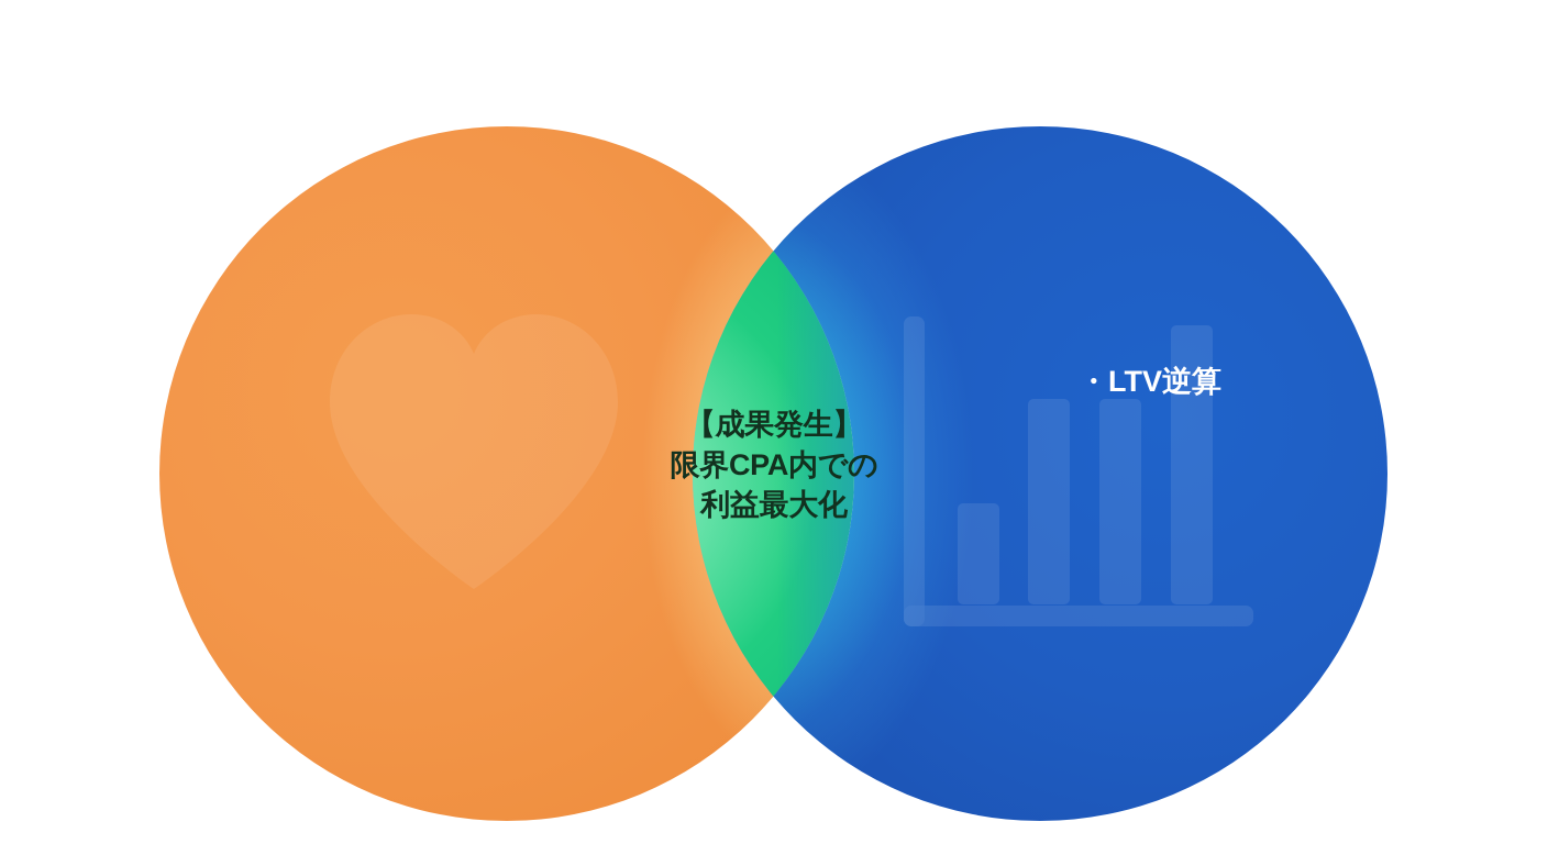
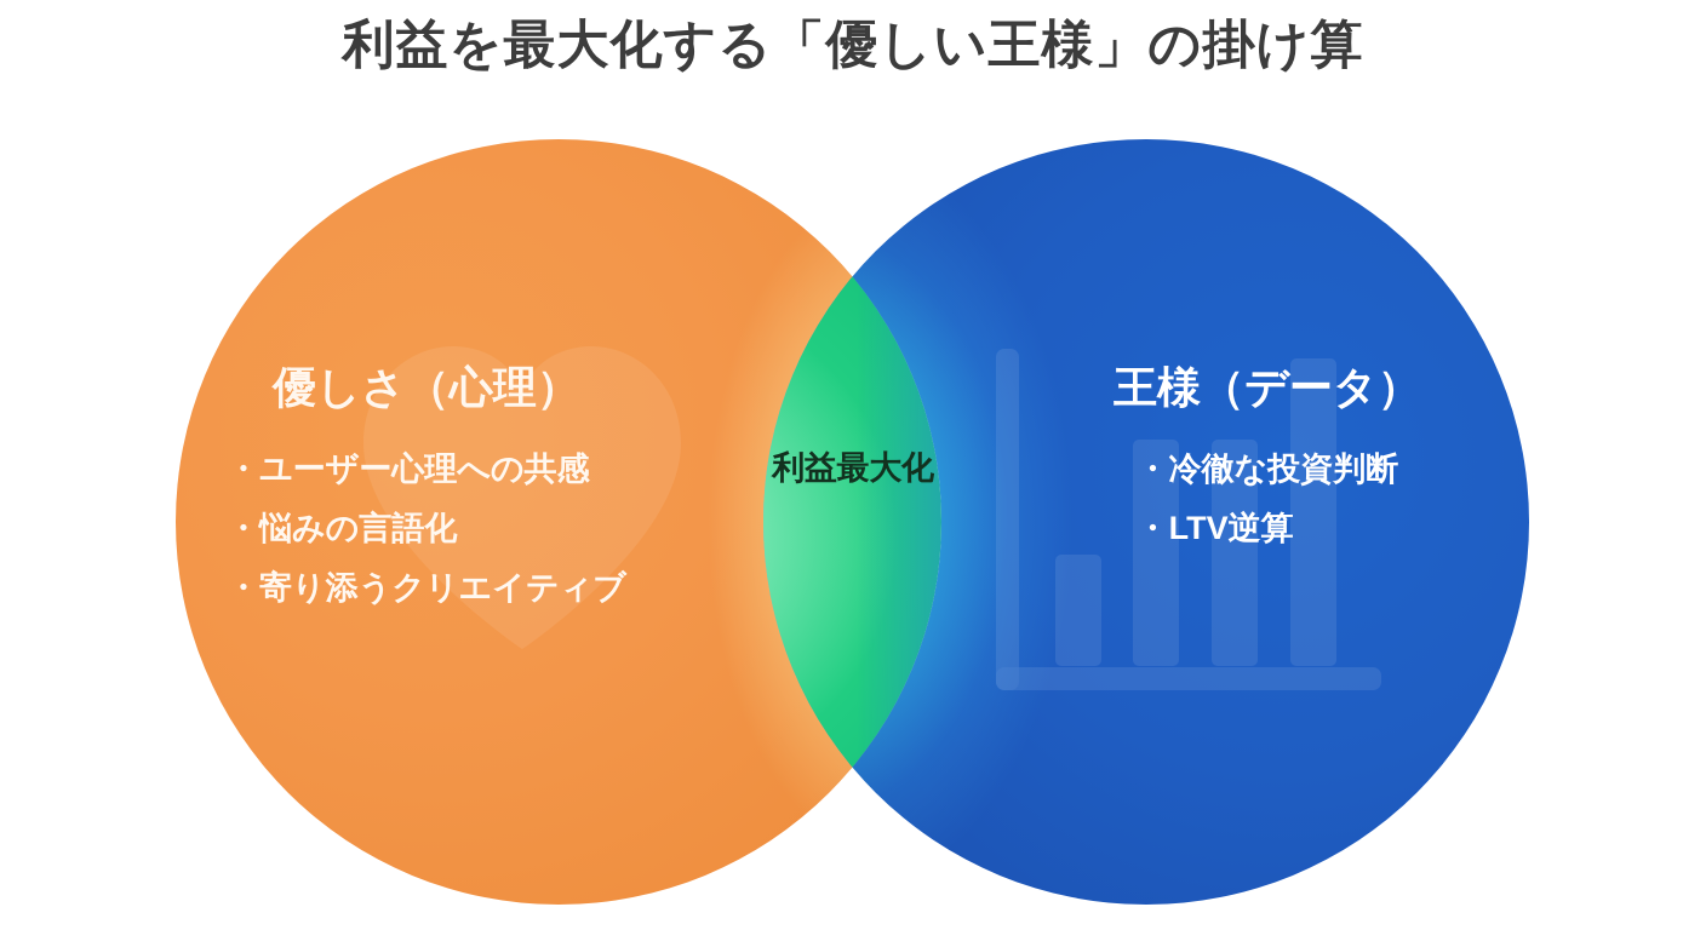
+ 利益を最大化する「優しい王様」の掛け算
+ 優しさ（心理）
+ ・ユーザー心理への共感
+ ・悩みの言語化
+ ・寄り添うクリエイティブ
+ 王様（データ）
+ ・冷徹な投資判断
  ・LTV逆算
- 【成果発生】
- 限界CPA内での
  利益最大化
